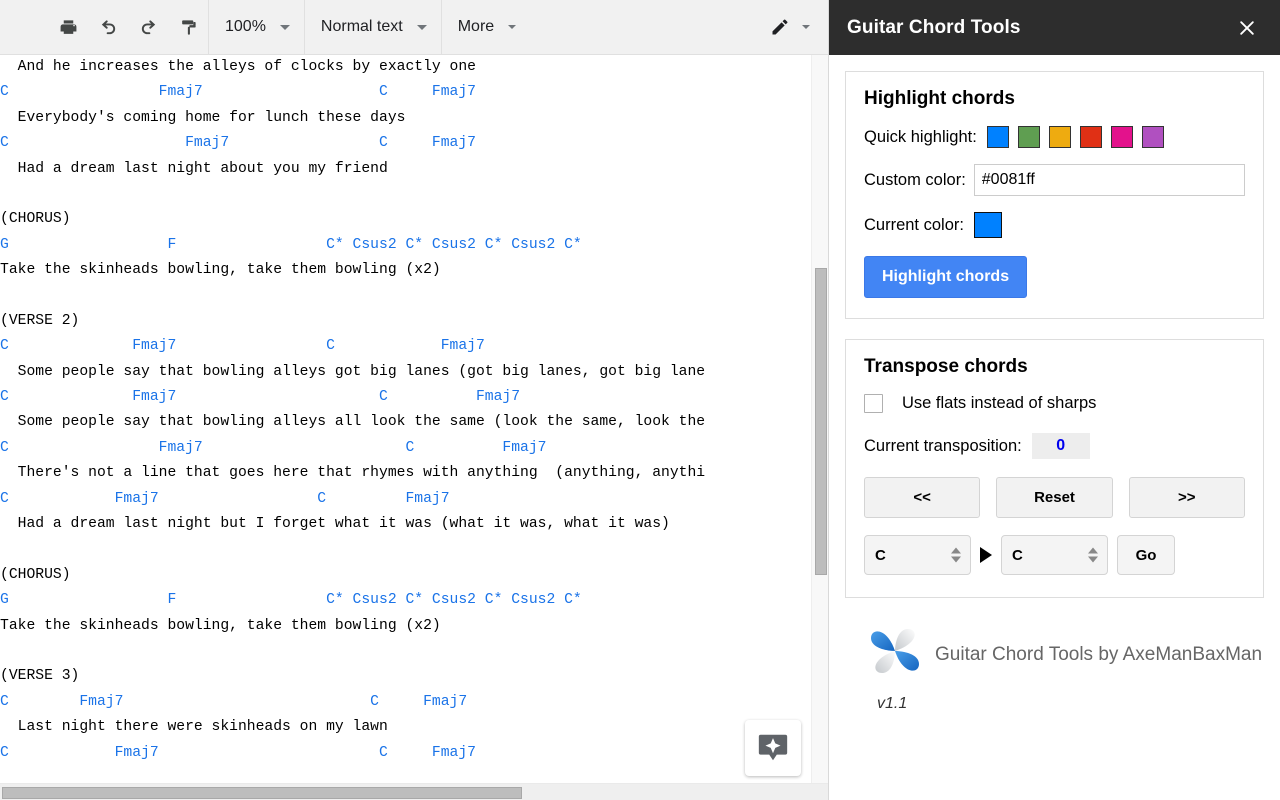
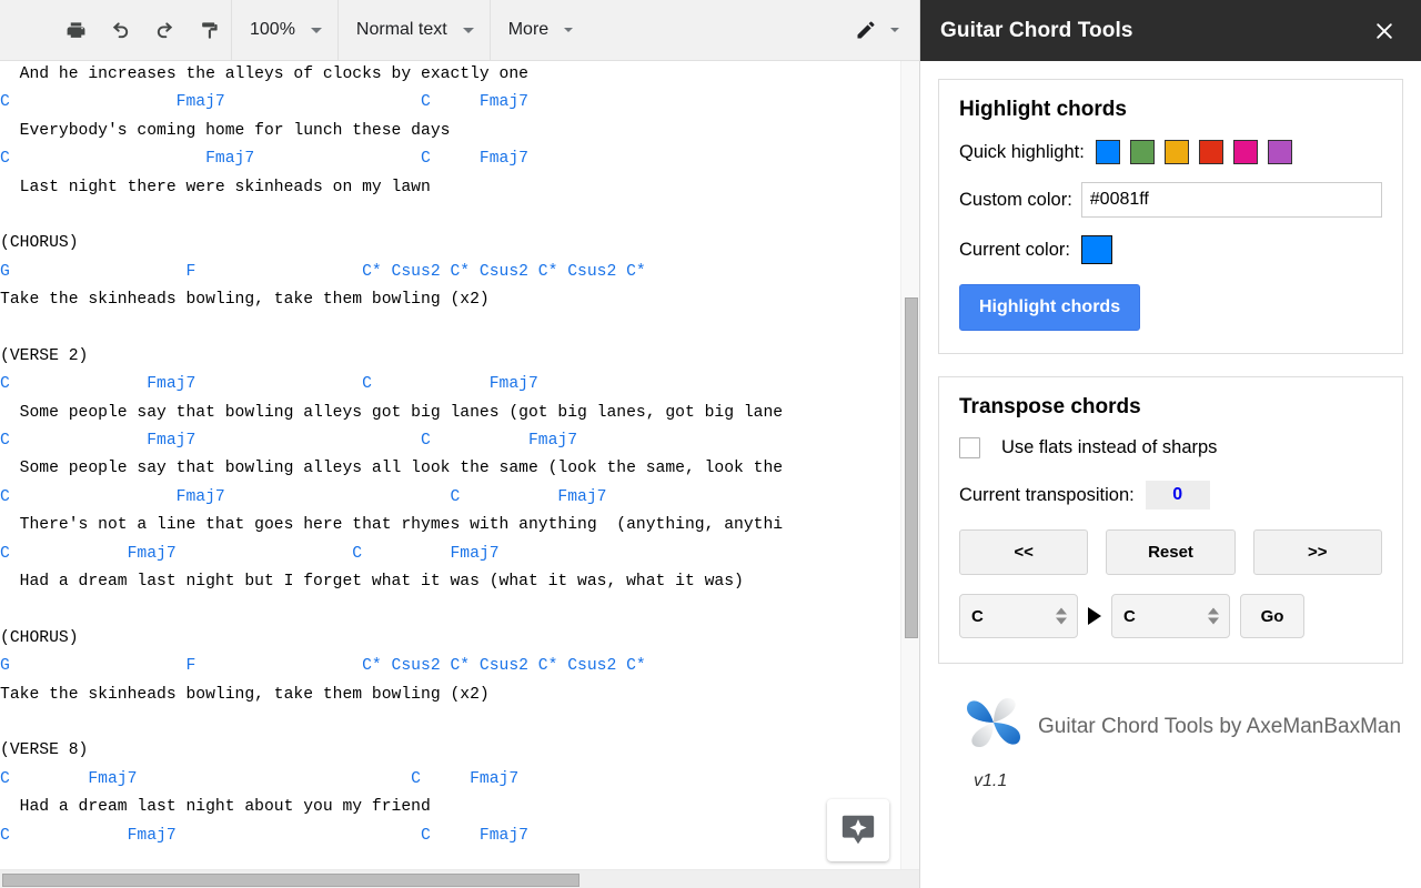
  100%
  Normal text
  More
  And he increases the alleys of clocks by exactly one
  C Fmaj7 C Fmaj7
  Everybody's coming home for lunch these days
  C Fmaj7 C Fmaj7
- Had a dream last night about you my friend
+ Last night there were skinheads on my lawn
  (CHORUS)
  G F C* Csus2 C* Csus2 C* Csus2 C*
  Take the skinheads bowling, take them bowling (x2)
  (VERSE 2)
  C Fmaj7 C Fmaj7
  Some people say that bowling alleys got big lanes (got big lanes, got big lane
  C Fmaj7 C Fmaj7
  Some people say that bowling alleys all look the same (look the same, look the
  C Fmaj7 C Fmaj7
  There's not a line that goes here that rhymes with anything (anything, anythi
  C Fmaj7 C Fmaj7
  Had a dream last night but I forget what it was (what it was, what it was)
  (CHORUS)
  G F C* Csus2 C* Csus2 C* Csus2 C*
  Take the skinheads bowling, take them bowling (x2)
- (VERSE 3)
+ (VERSE 8)
  C Fmaj7 C Fmaj7
- Last night there were skinheads on my lawn
+ Had a dream last night about you my friend
  C Fmaj7 C Fmaj7
  Guitar Chord Tools
  Highlight chords
  Quick highlight:
  Custom color:
  #0081ff
  Current color:
  Highlight chords
  Transpose chords
  Use flats instead of sharps
  Current transposition:
  0
  <<
  Reset
  >>
  C
  C
  Go
  Guitar Chord Tools by AxeManBaxMan
  v1.1
